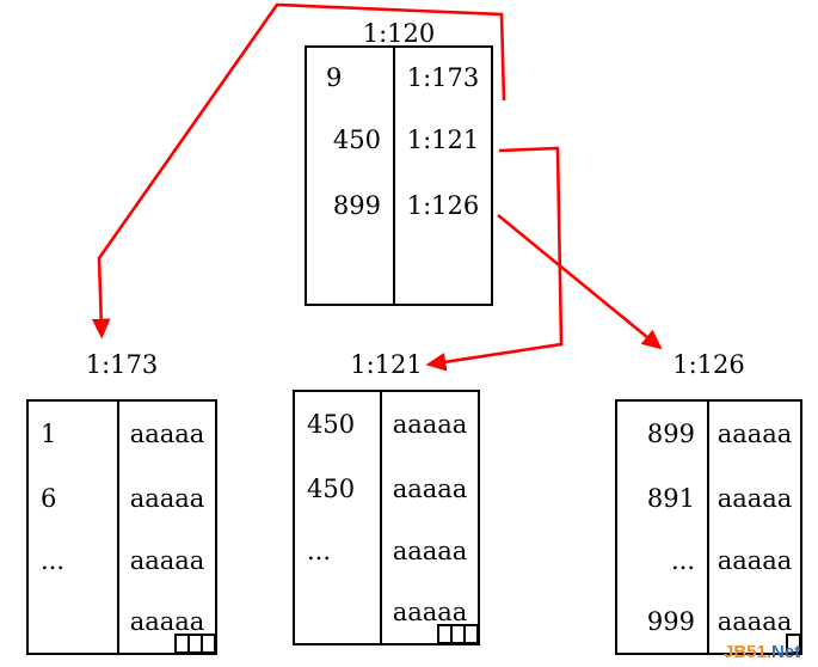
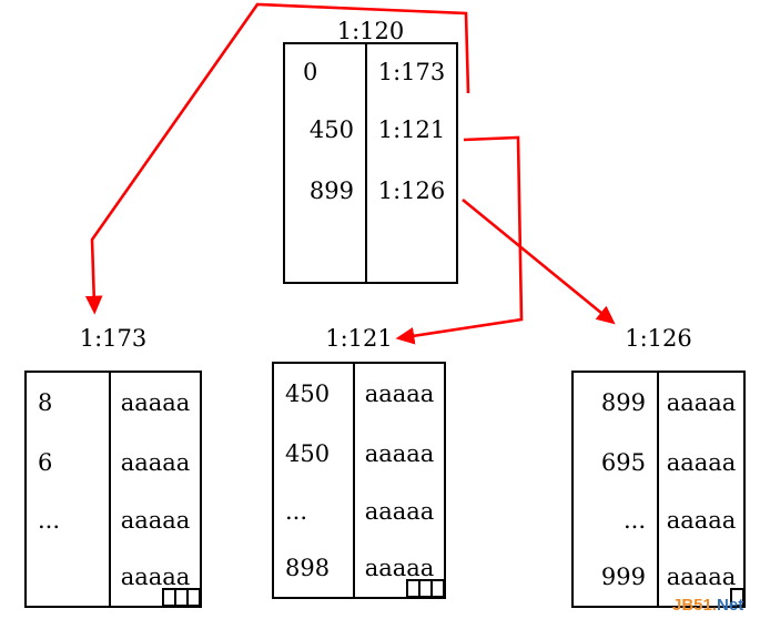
  1:120
- 9
+ 0
  450
  899
  1:173
  1:121
  1:126
  1:173
- 1
+ 8
  6
  ...
  aaaaa
  aaaaa
  aaaaa
  aaaaa
  1:121
  450
  450
  ...
+ 898
  aaaaa
  aaaaa
  aaaaa
  aaaaa
  1:126
  899
- 891
+ 695
  ...
  999
  aaaaa
  aaaaa
  aaaaa
  aaaaa
  JB51.Net
